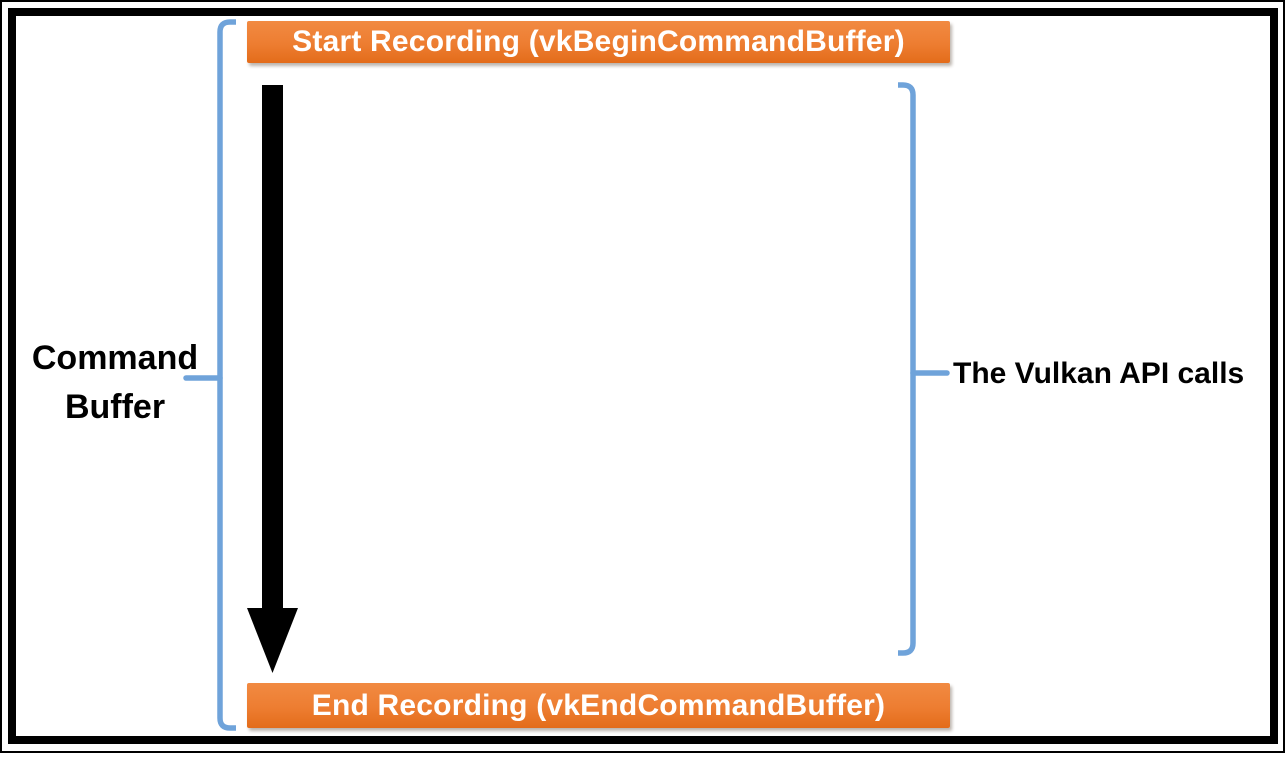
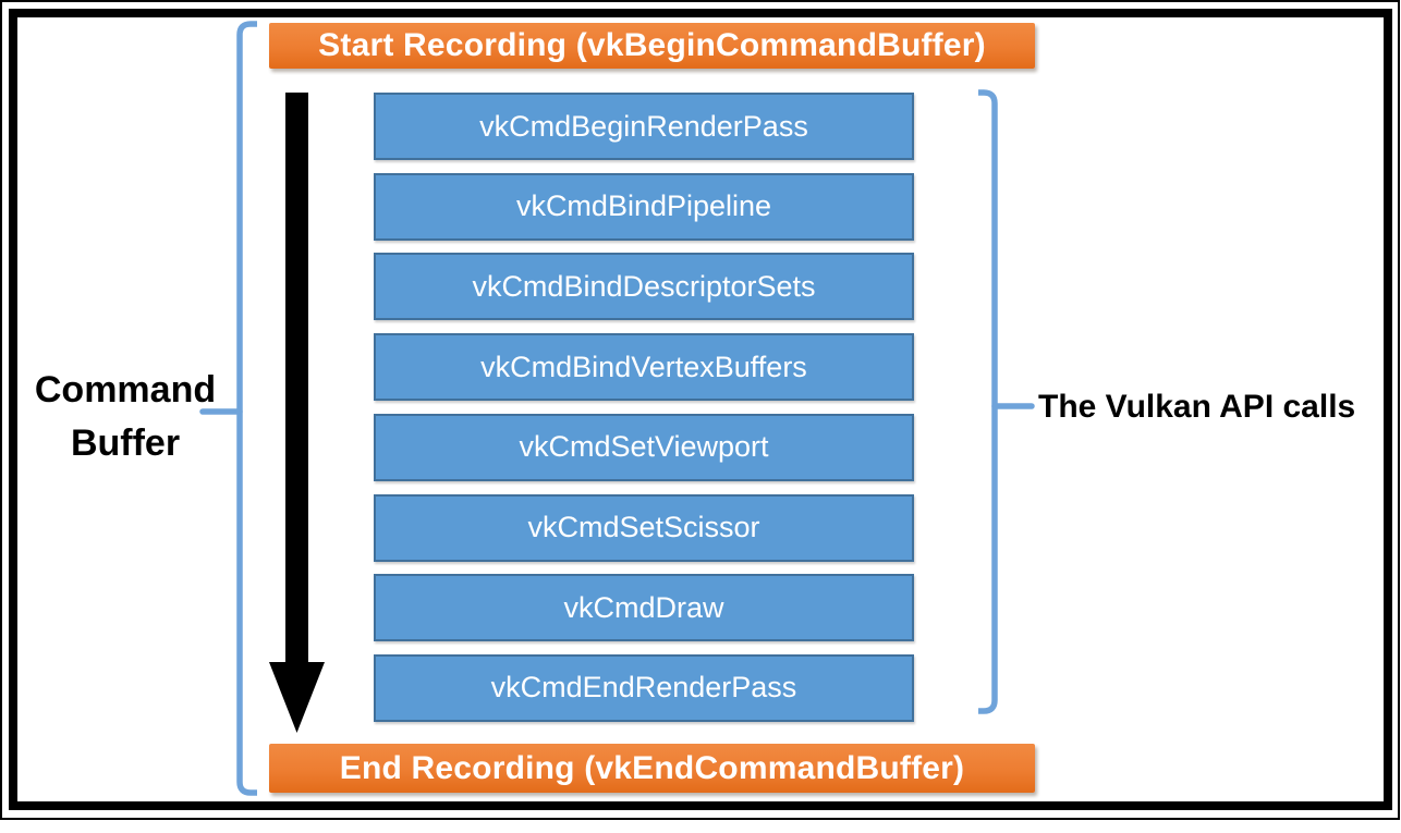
  Start Recording (vkBeginCommandBuffer)
  Command
  Buffer
+ vkCmdBeginRenderPass
+ vkCmdBindPipeline
+ vkCmdBindDescriptorSets
+ vkCmdBindVertexBuffers
+ vkCmdSetViewport
+ vkCmdSetScissor
+ vkCmdDraw
+ vkCmdEndRenderPass
  The Vulkan API calls
  End Recording (vkEndCommandBuffer)
